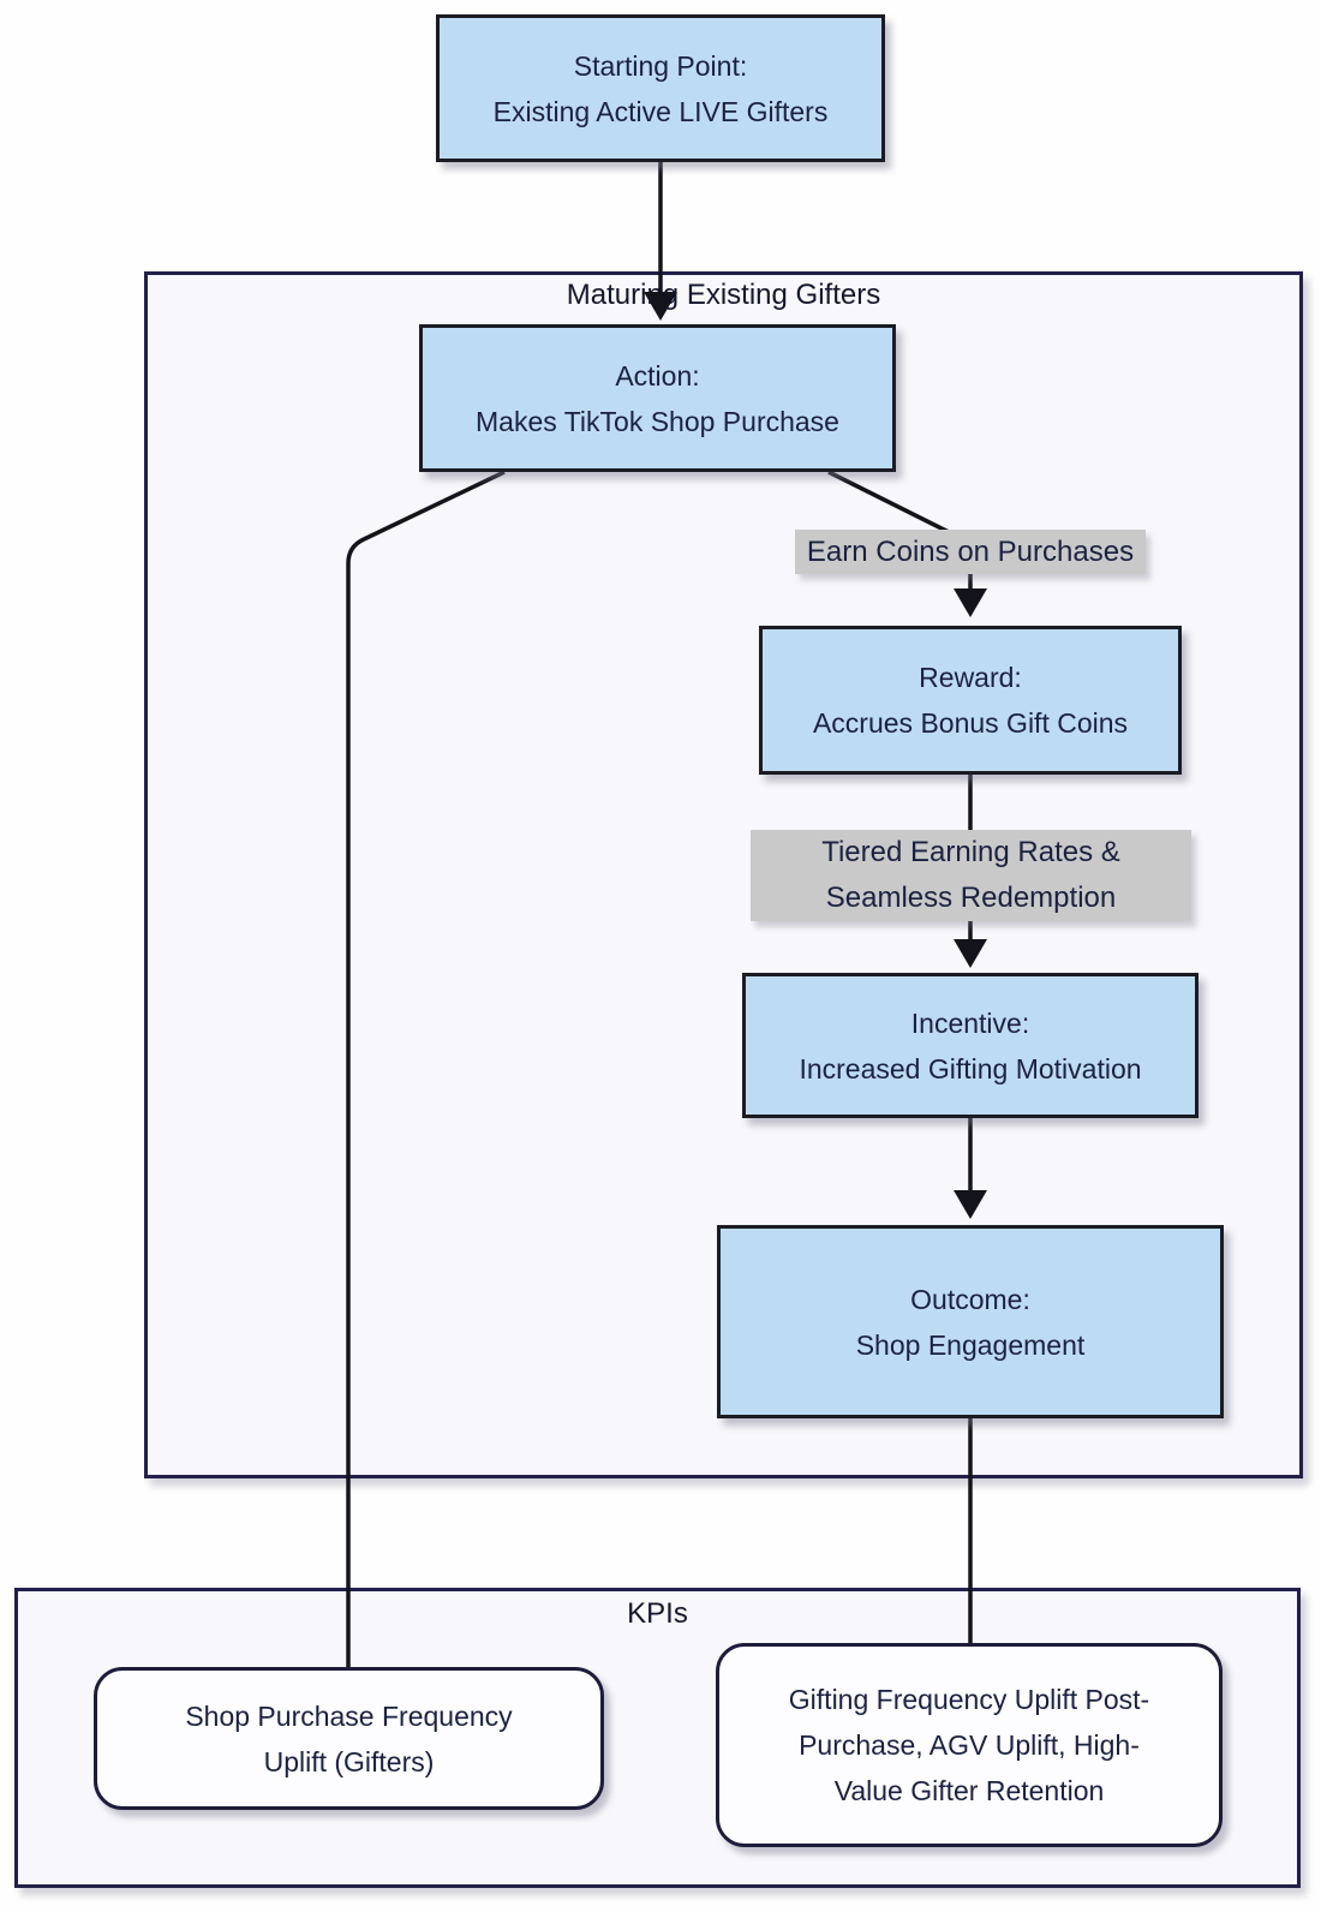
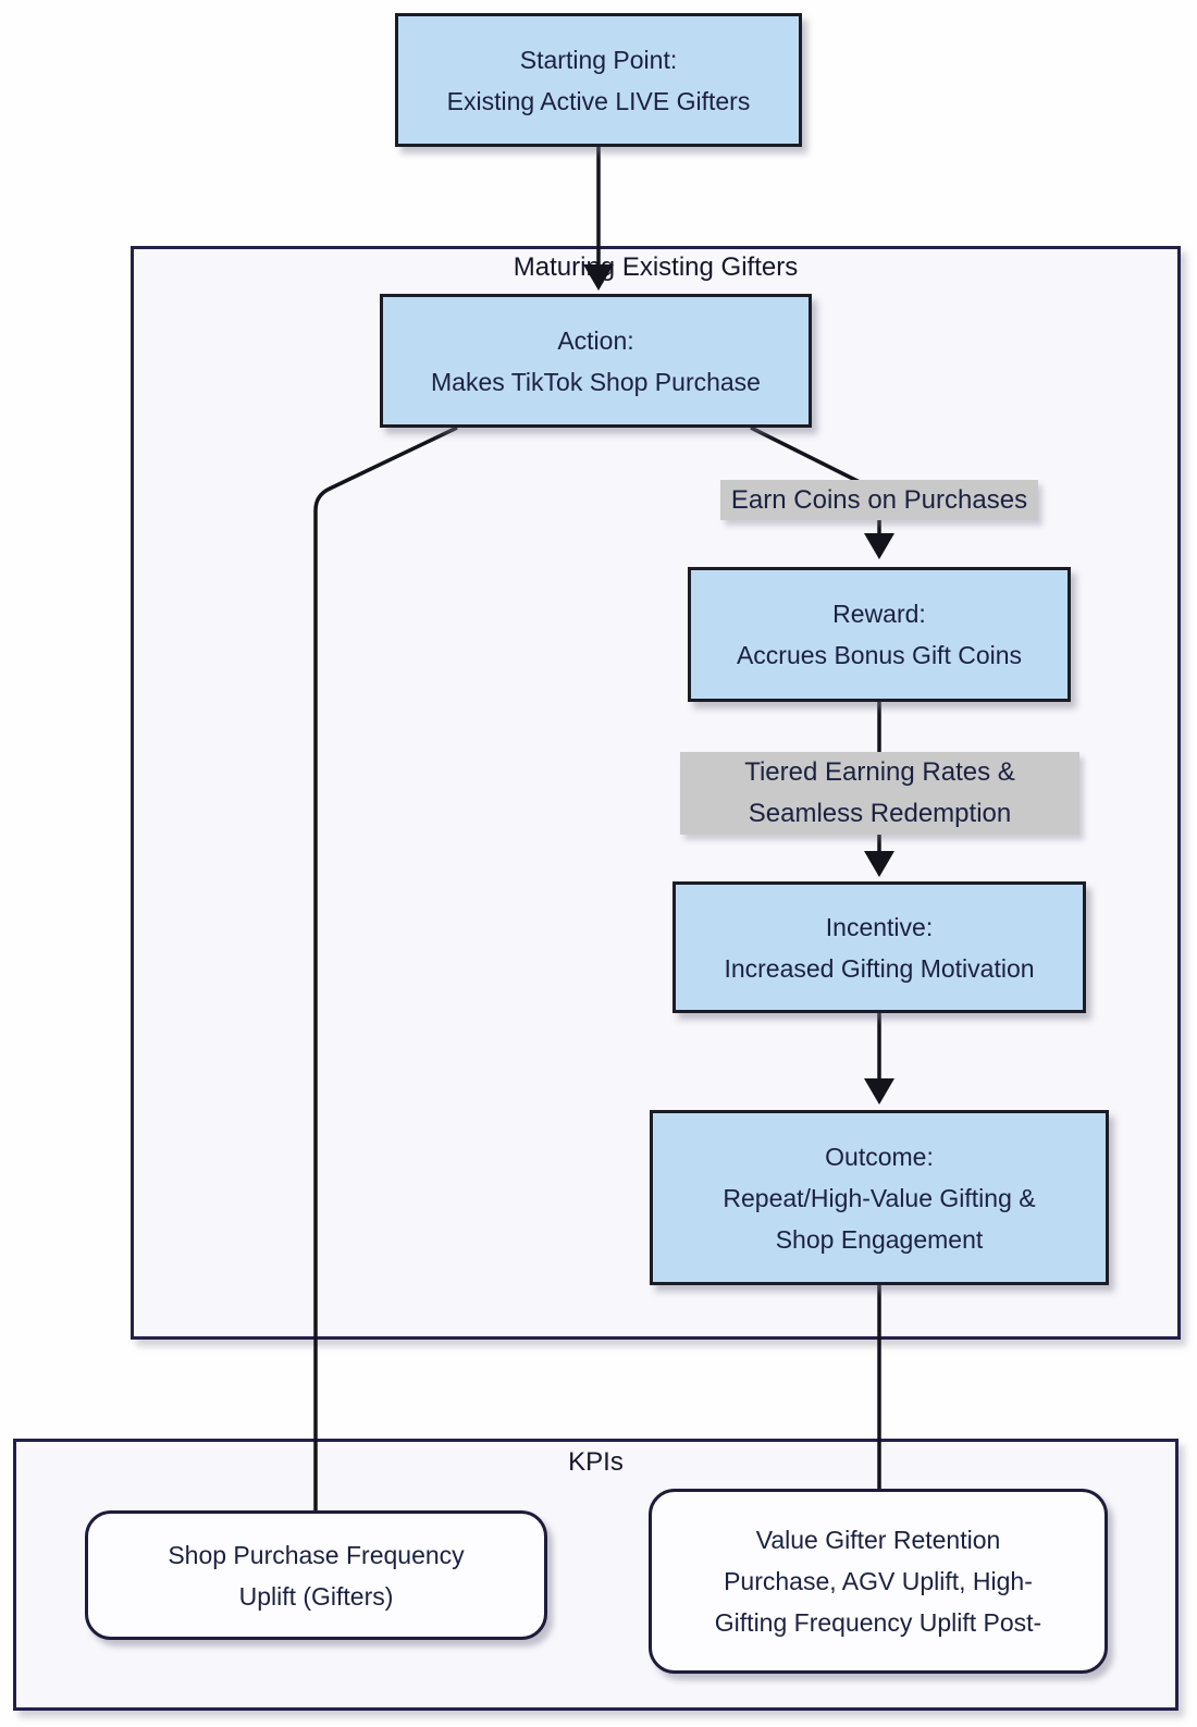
  Maturi Existing Gifters
  KPIs
  Starting Point:
  Existing Active LIVE Gifters
  Action:
  Makes TikTok Shop Purchase
  Earn Coins on Purchases
  Reward:
  Accrues Bonus Gift Coins
  Tiered Earning Rates &
  Seamless Redemption
  Incentive:
  Increased Gifting Motivation
  Outcome:
+ Repeat/High-Value Gifting &
  Shop Engagement
  Shop Purchase Frequency
  Uplift (Gifters)
- Gifting Frequency Uplift Post-
+ Value Gifter Retention
  Purchase, AGV Uplift, High-
- Value Gifter Retention
+ Gifting Frequency Uplift Post-
